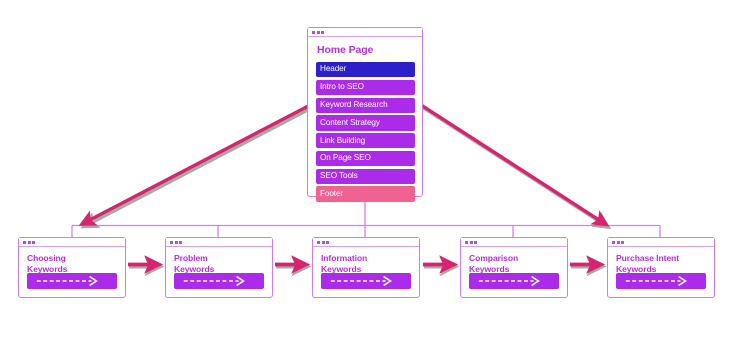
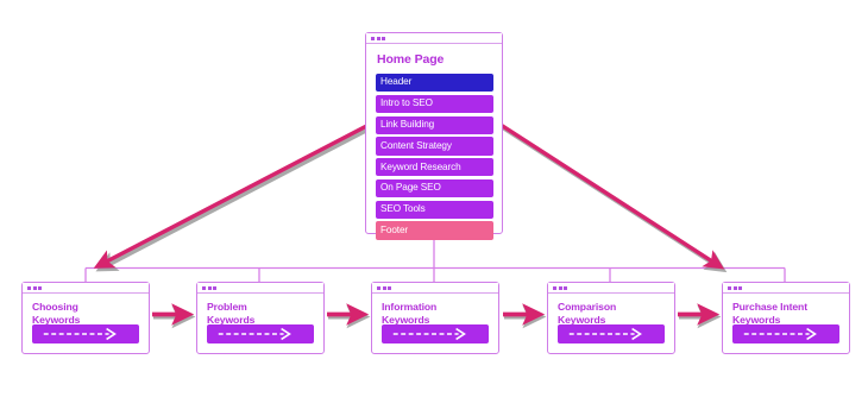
  Home Page
  Header
  Intro to SEO
- Keyword Research
+ Link Building
  Content Strategy
- Link Building
+ Keyword Research
  On Page SEO
  SEO Tools
  Footer
  Choosing
  Keywords
  Problem
  Keywords
  Information
  Keywords
  Comparison
  Keywords
  Purchase Intent
  Keywords
